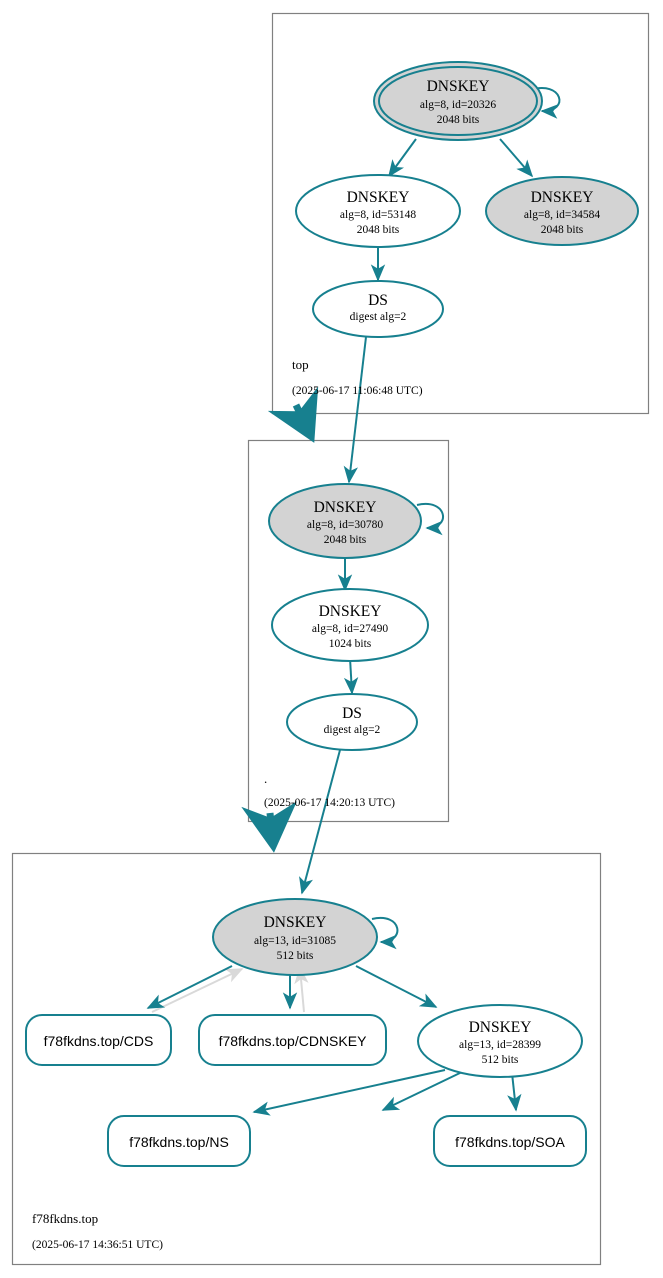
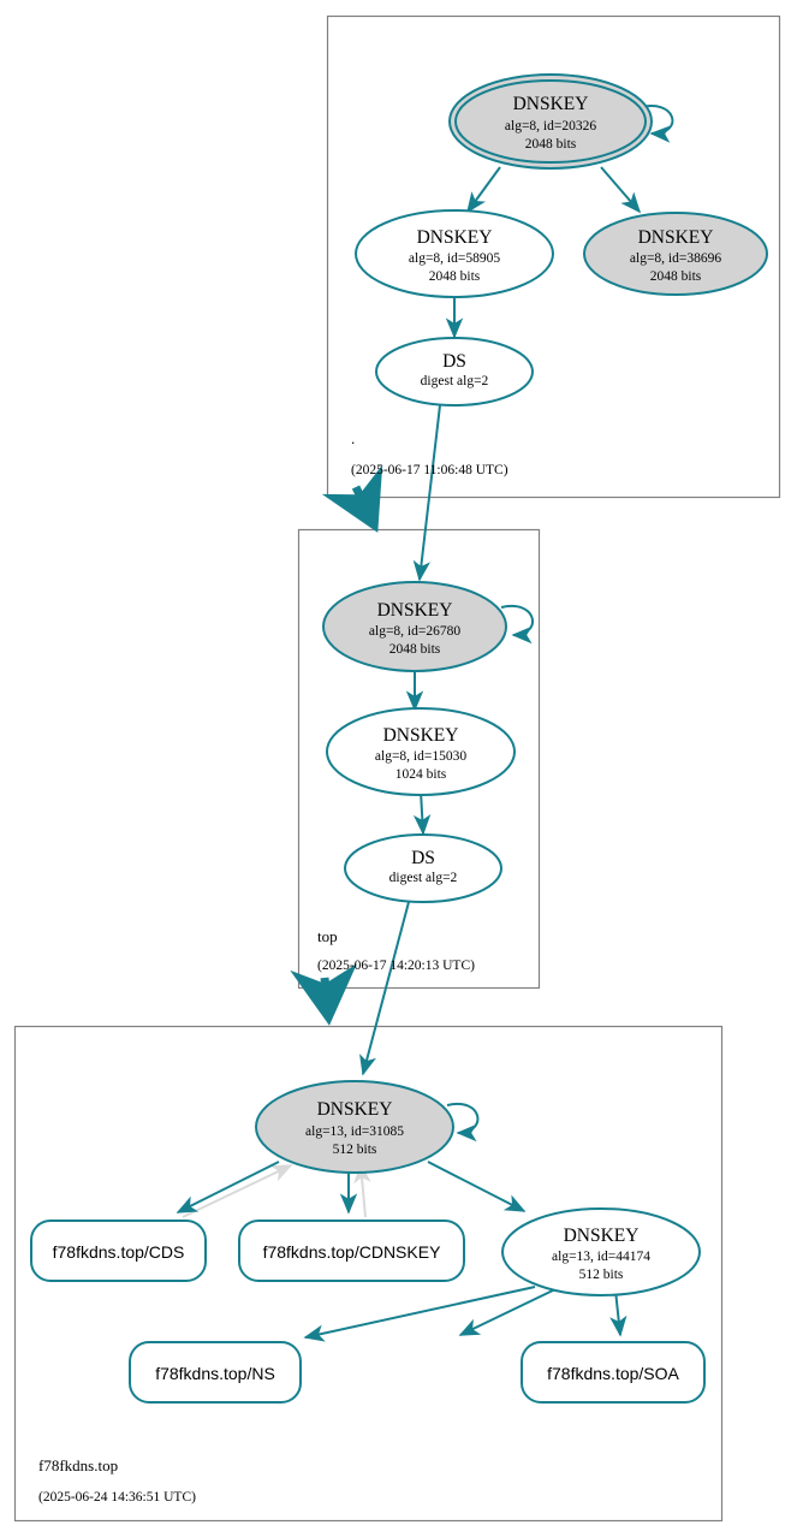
  DNSKEY
  alg=8, id=20326
  2048 bits
  DNSKEY
- alg=8, id=53148
+ alg=8, id=58905
  2048 bits
  DNSKEY
- alg=8, id=34584
+ alg=8, id=38696
  2048 bits
  DS
  digest alg=2
- top
+ .
  (2025-06-17 11:06:48 UTC)
  DNSKEY
- alg=8, id=30780
+ alg=8, id=26780
  2048 bits
  DNSKEY
- alg=8, id=27490
+ alg=8, id=15030
  1024 bits
  DS
  digest alg=2
- .
+ top
  (2025-06-17 14:20:13 UTC)
  DNSKEY
  alg=13, id=31085
  512 bits
  DNSKEY
- alg=13, id=28399
+ alg=13, id=44174
  512 bits
  f78fkdns.top/CDS
  f78fkdns.top/CDNSKEY
  f78fkdns.top/NS
  f78fkdns.top/SOA
  f78fkdns.top
- (2025-06-17 14:36:51 UTC)
+ (2025-06-24 14:36:51 UTC)
